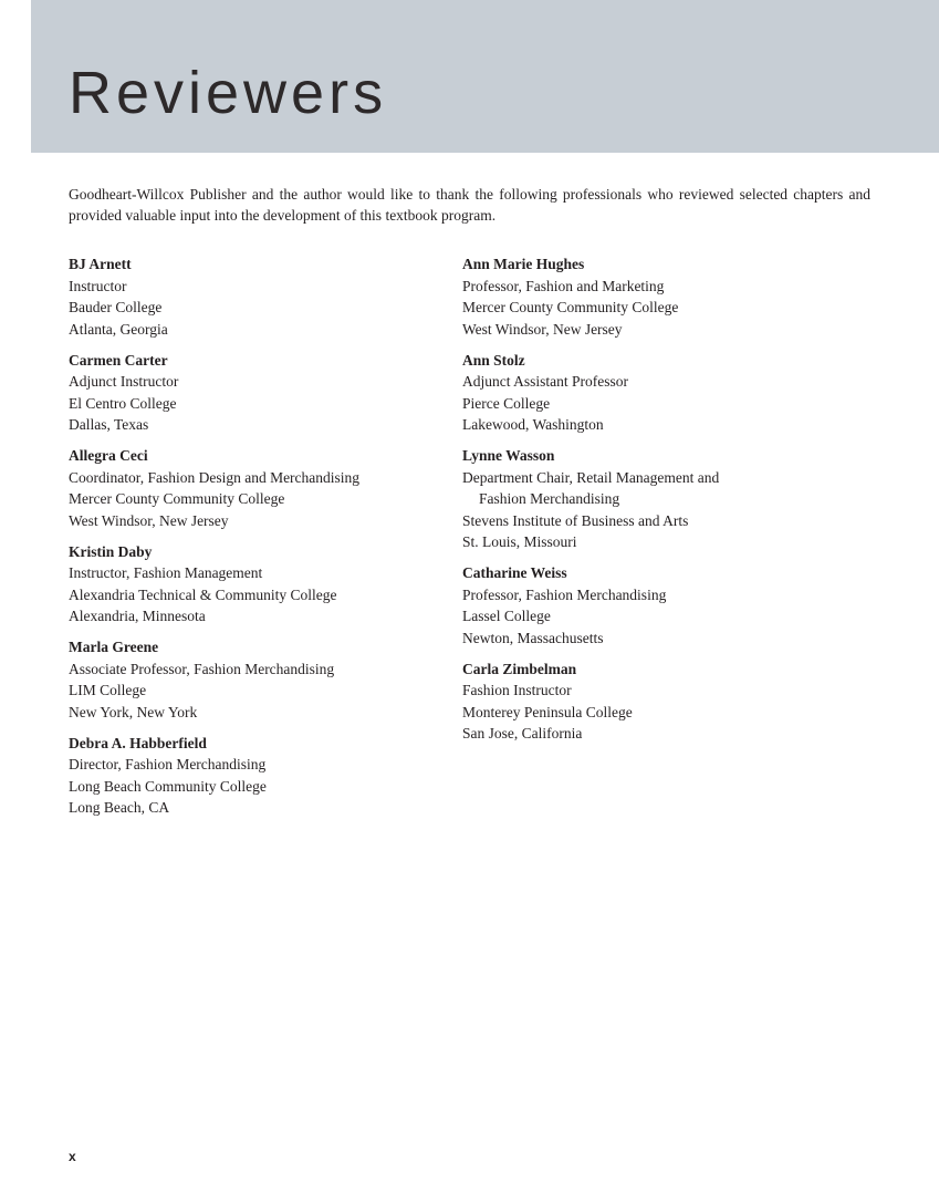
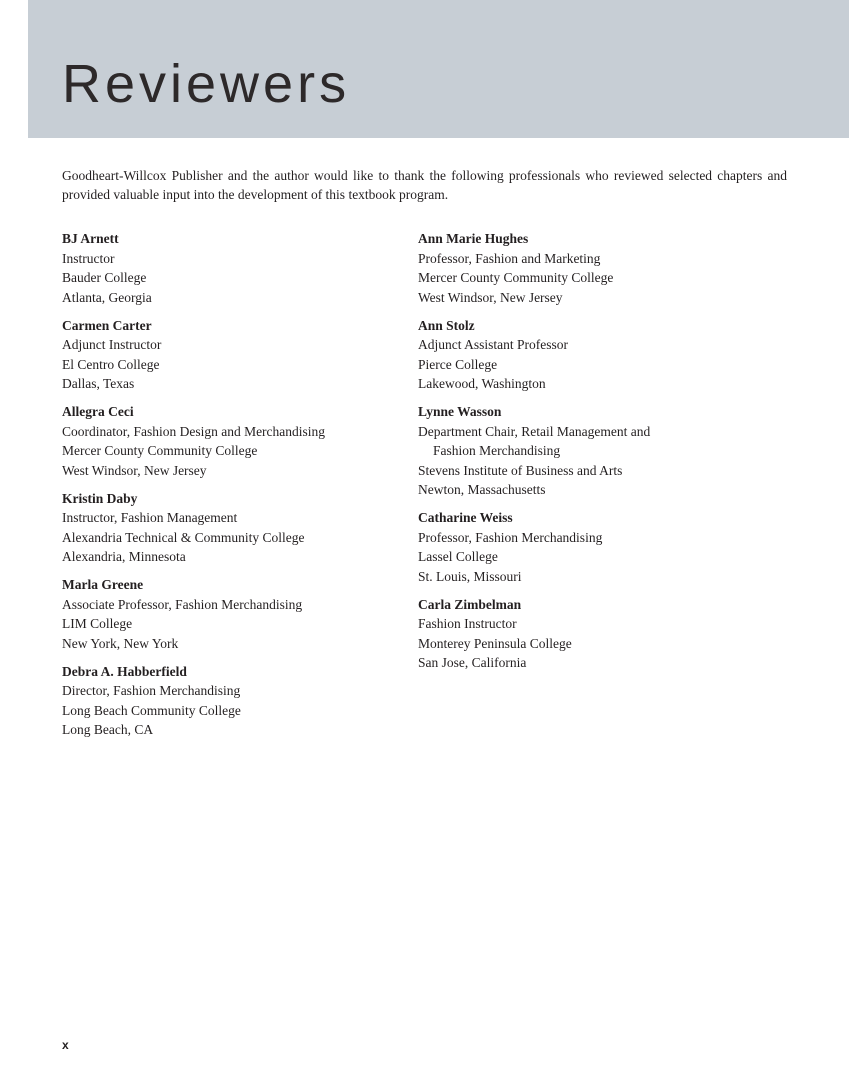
  Reviewers
  Goodheart-Willcox Publisher and the author would like to thank the following professionals who reviewed selected chapters and provided valuable input into the development of this textbook program.
  BJ Arnett
  Instructor
  Bauder College
  Atlanta, Georgia
  Carmen Carter
  Adjunct Instructor
  El Centro College
  Dallas, Texas
  Allegra Ceci
  Coordinator, Fashion Design and Merchandising
  Mercer County Community College
  West Windsor, New Jersey
  Kristin Daby
  Instructor, Fashion Management
  Alexandria Technical & Community College
  Alexandria, Minnesota
  Marla Greene
  Associate Professor, Fashion Merchandising
  LIM College
  New York, New York
  Debra A. Habberfield
  Director, Fashion Merchandising
  Long Beach Community College
  Long Beach, CA
  Ann Marie Hughes
  Professor, Fashion and Marketing
  Mercer County Community College
  West Windsor, New Jersey
  Ann Stolz
  Adjunct Assistant Professor
  Pierce College
  Lakewood, Washington
  Lynne Wasson
  Department Chair, Retail Management and
  Fashion Merchandising
  Stevens Institute of Business and Arts
- St. Louis, Missouri
+ Newton, Massachusetts
  Catharine Weiss
  Professor, Fashion Merchandising
  Lassel College
- Newton, Massachusetts
+ St. Louis, Missouri
  Carla Zimbelman
  Fashion Instructor
  Monterey Peninsula College
  San Jose, California
  x
